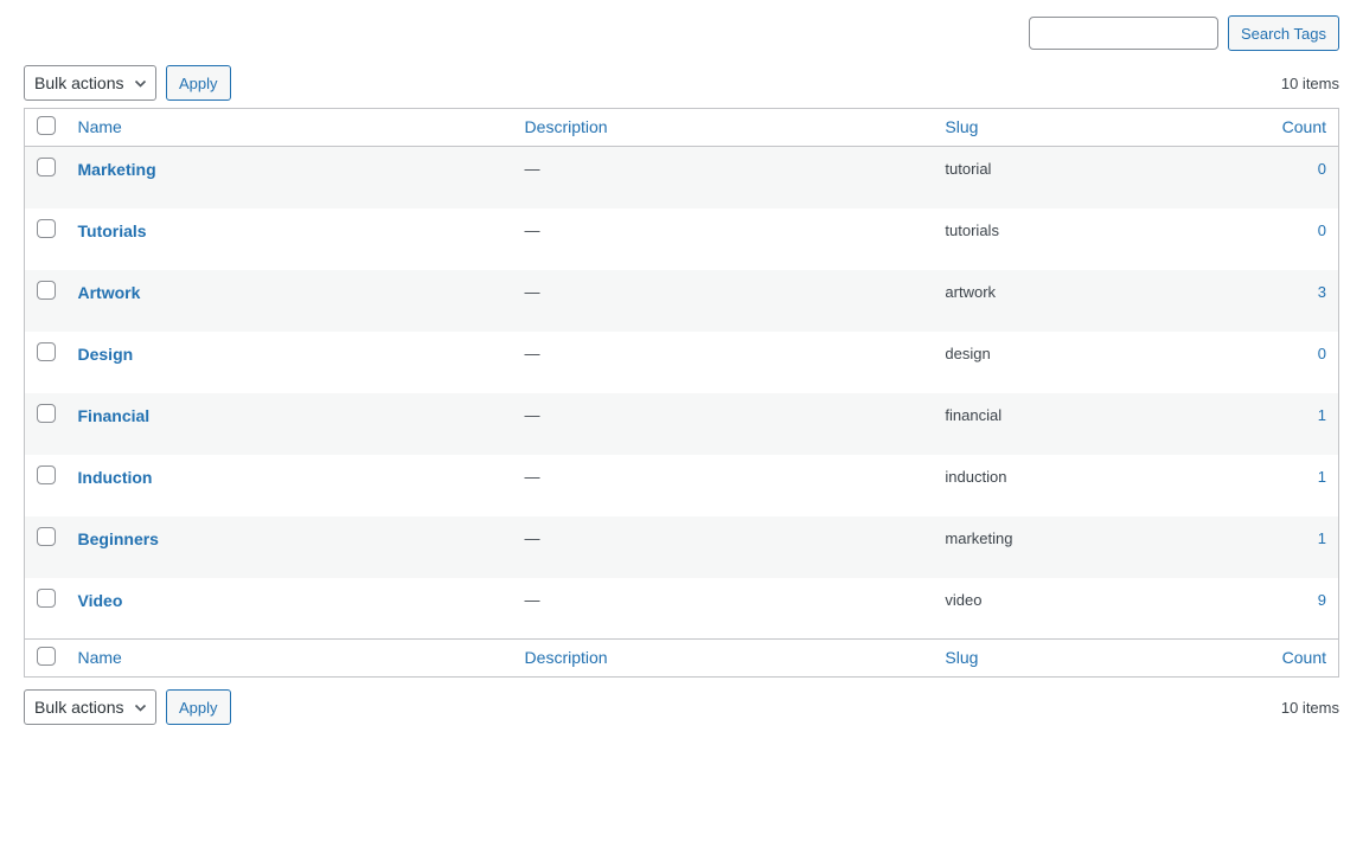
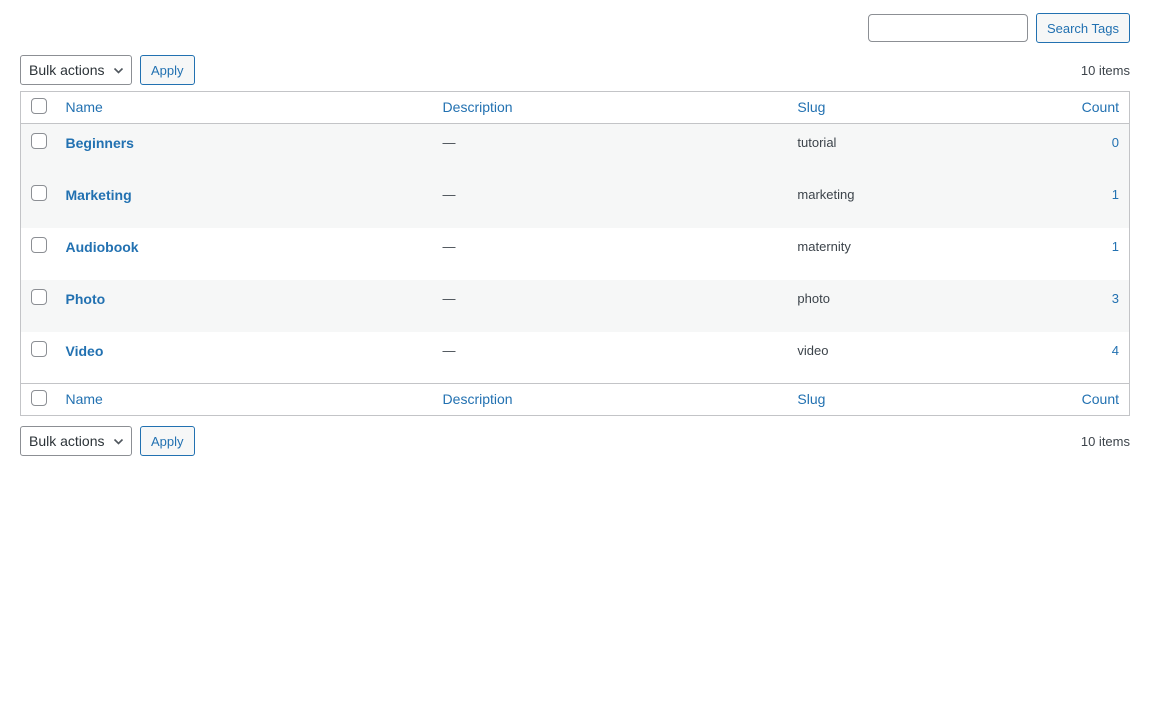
  Search Tags
  Bulk actions
  Apply
  10 items
  	Name	Description	Slug	Count
- 	Marketing	—	tutorial	0
+ 	Beginners	—	tutorial	0
- 	Tutorials	—	tutorials	0
- 	Artwork	—	artwork	3
- 	Design	—	design	0
- 	Financial	—	financial	1
- 	Induction	—	induction	1
- 	Beginners	—	marketing	1
+ 	Marketing	—	marketing	1
+ 	Audiobook	—	maternity	1
+ 	Photo	—	photo	3
- 	Video	—	video	9
+ 	Video	—	video	4
  	Name	Description	Slug	Count
  Bulk actions
  Apply
  10 items
